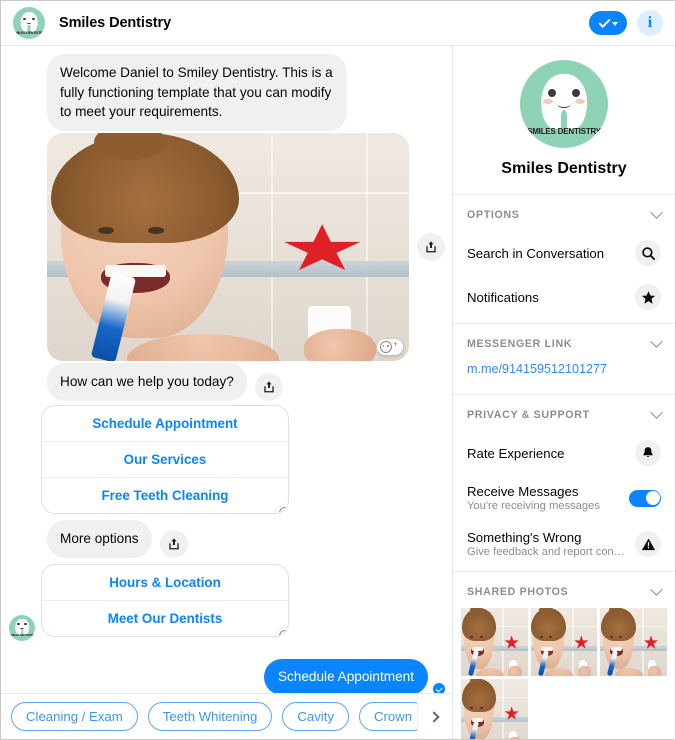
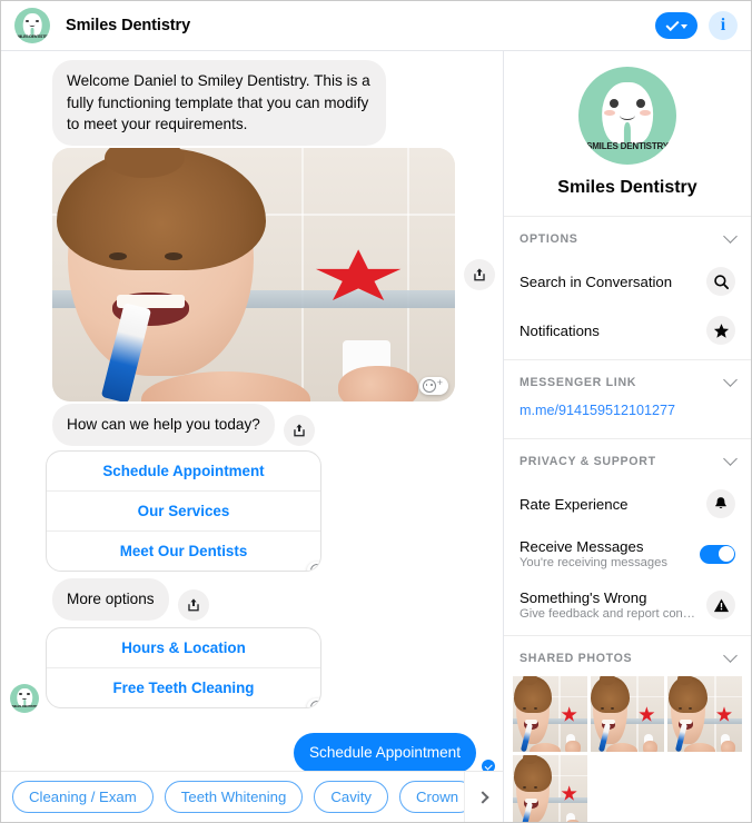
  Smiles Dentistry
  i
  Welcome Daniel to Smiley Dentistry. This is a fully functioning template that you can modify to meet your requirements.
  +
  How can we help you today?
  Schedule Appointment
  Our Services
- Free Teeth Cleaning
+ Meet Our Dentists
  More options
  Hours & Location
- Meet Our Dentists
+ Free Teeth Cleaning
  Schedule Appointment
  Cleaning / Exam
  Teeth Whitening
  Cavity
  Crown
  SMILES DENTISTRY
  Smiles Dentistry
  OPTIONS
  Search in Conversation
  Notifications
  MESSENGER LINK
  m.me/914159512101277
  PRIVACY & SUPPORT
  Rate Experience
  Receive Messages
  You're receiving messages
  Something's Wrong
  Give feedback and report conve
  SHARED PHOTOS
